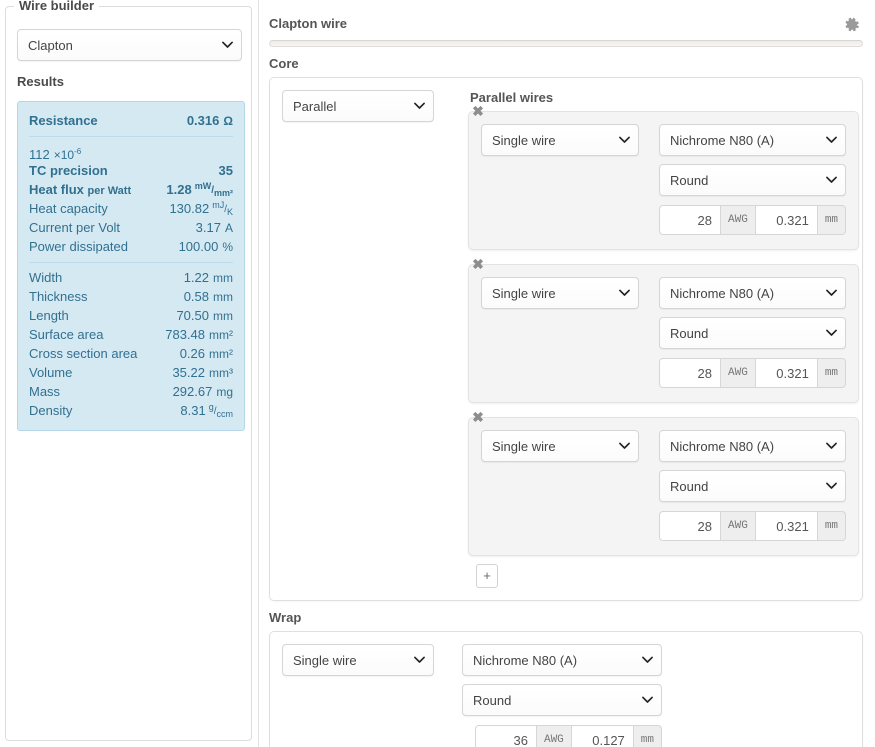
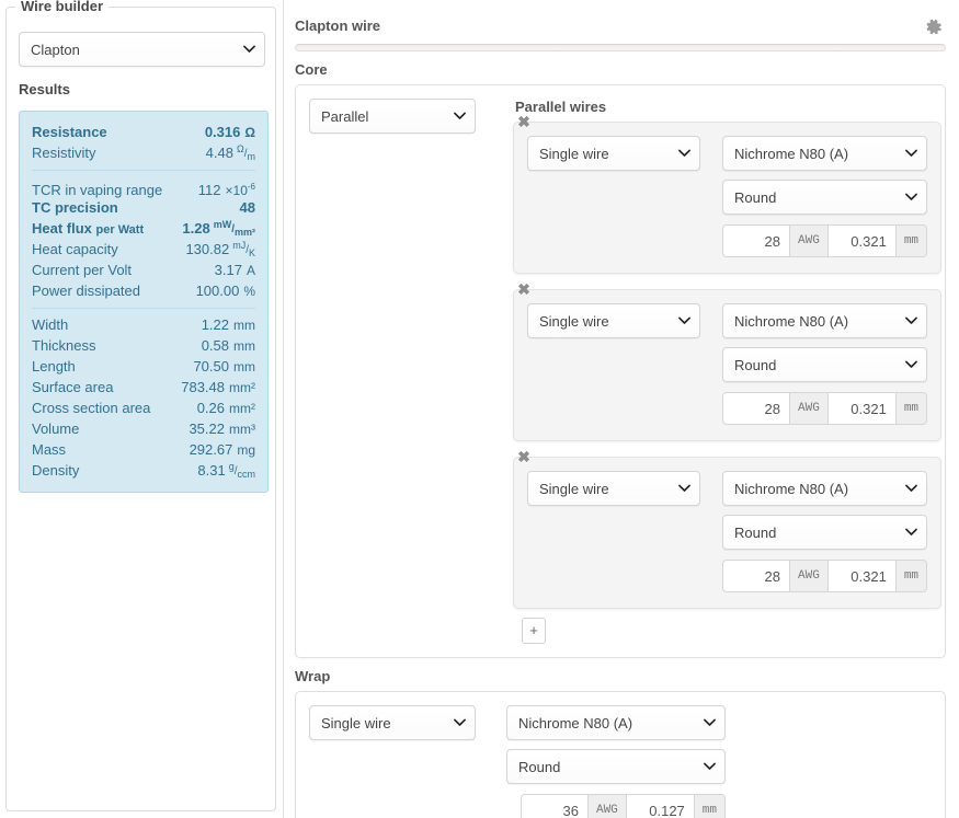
  Wire builder
  Clapton
  Results
  Resistance
  0.316 Ω
+ Resistivity
+ 4.48 Ω/m
+ TCR in vaping range
  112 ×10-6
  TC precision
- 35
+ 48
  Heat flux per Watt
  1.28 mW/mm²
  Heat capacity
  130.82 mJ/K
  Current per Volt
  3.17 A
  Power dissipated
  100.00 %
  Width
  1.22 mm
  Thickness
  0.58 mm
  Length
  70.50 mm
  Surface area
  783.48 mm²
  Cross section area
  0.26 mm²
  Volume
  35.22 mm³
  Mass
  292.67 mg
  Density
  8.31 g/ccm
  Clapton wire
  Core
  Parallel
  Parallel wires
  ✖
  Single wire
  Nichrome N80 (A)
  Round
  28
  AWG
  0.321
  mm
  ✖
  Single wire
  Nichrome N80 (A)
  Round
  28
  AWG
  0.321
  mm
  ✖
  Single wire
  Nichrome N80 (A)
  Round
  28
  AWG
  0.321
  mm
  +
  Wrap
  Single wire
  Nichrome N80 (A)
  Round
  36
  AWG
  0.127
  mm
